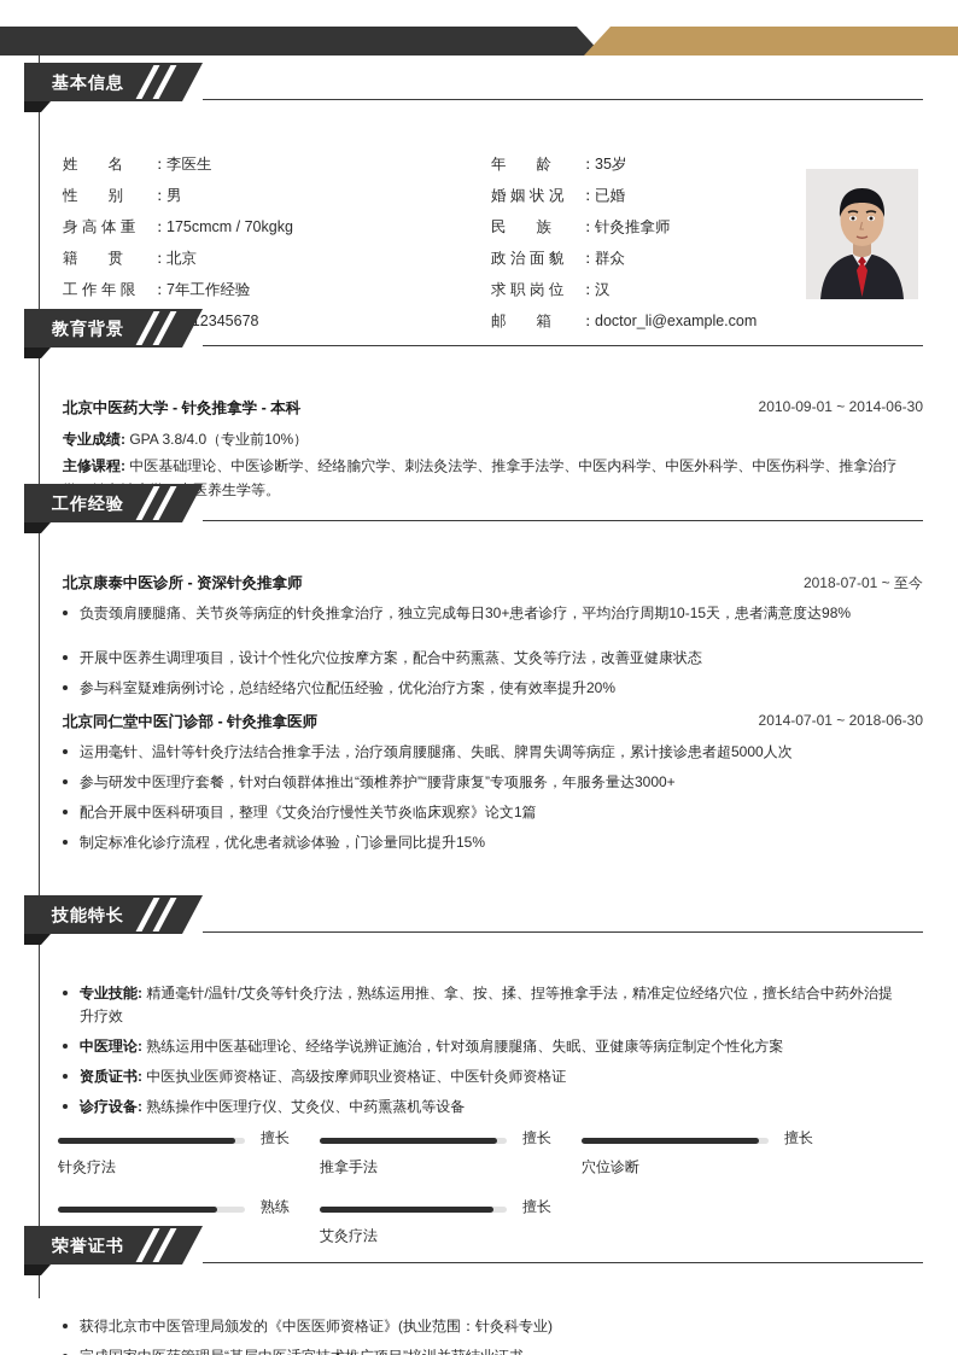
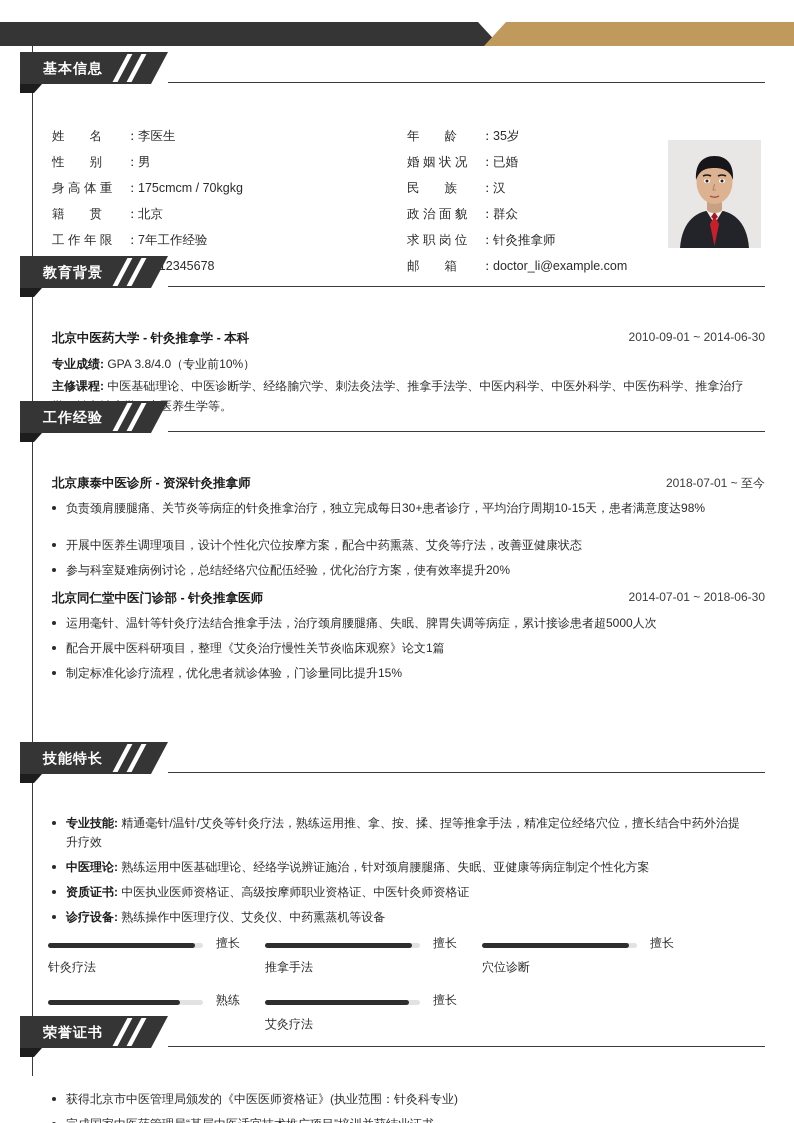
  基本信息
  姓 名 ：李医生
  年 龄 ：35岁
  性 别 ：男
  婚 姻 状 况 ：已婚
  身 高 体 重 ：175cmcm / 70kgkg
- 民 族 ：针灸推拿师
+ 民 族 ：汉
  籍 贯 ：北京
  政 治 面 貌 ：群众
  工 作 年 限 ：7年工作经验
- 求 职 岗 位 ：汉
+ 求 职 岗 位 ：针灸推拿师
  邮 箱 ：doctor_li@example.com
  教育背景
  北京中医药大学 - 针灸推拿学 - 本科
  2010-09-01 ~ 2014-06-30
  专业成绩: GPA 3.8/4.0（专业前10%）
  主修课程: 中医基础理论、中医诊断学、经络腧穴学、刺法灸法学、推拿手法学、中医内科学、中医外科学、中医伤科学、推拿治疗医养生学等。
  工作经验
  北京康泰中医诊所 - 资深针灸推拿师
  2018-07-01 ~ 至今
  负责颈肩腰腿痛、关节炎等病症的针灸推拿治疗，独立完成每日30+患者诊疗，平均治疗周期10-15天，患者满意度达98%
  开展中医养生调理项目，设计个性化穴位按摩方案，配合中药熏蒸、艾灸等疗法，改善亚健康状态
  参与科室疑难病例讨论，总结经络穴位配伍经验，优化治疗方案，使有效率提升20%
  北京同仁堂中医门诊部 - 针灸推拿医师
  2014-07-01 ~ 2018-06-30
  运用毫针、温针等针灸疗法结合推拿手法，治疗颈肩腰腿痛、失眠、脾胃失调等病症，累计接诊患者超5000人次
- 参与研发中医理疗套餐，针对白领群体推出“颈椎养护”“腰背康复”专项服务，年服务量达3000+
  配合开展中医科研项目，整理《艾灸治疗慢性关节炎临床观察》论文1篇
  制定标准化诊疗流程，优化患者就诊体验，门诊量同比提升15%
  技能特长
  专业技能: 精通毫针/温针/艾灸等针灸疗法，熟练运用推、拿、按、揉、捏等推拿手法，精准定位经络穴位，擅长结合中药外治提升疗效
  中医理论: 熟练运用中医基础理论、经络学说辨证施治，针对颈肩腰腿痛、失眠、亚健康等病症制定个性化方案
  资质证书: 中医执业医师资格证、高级按摩师职业资格证、中医针灸师资格证
  诊疗设备: 熟练操作中医理疗仪、艾灸仪、中药熏蒸机等设备
  擅长
  针灸疗法
  擅长
  推拿手法
  擅长
  穴位诊断
  熟练
  擅长
  艾灸疗法
  荣誉证书
  获得北京市中医管理局颁发的《中医医师资格证》(执业范围：针灸科专业)
